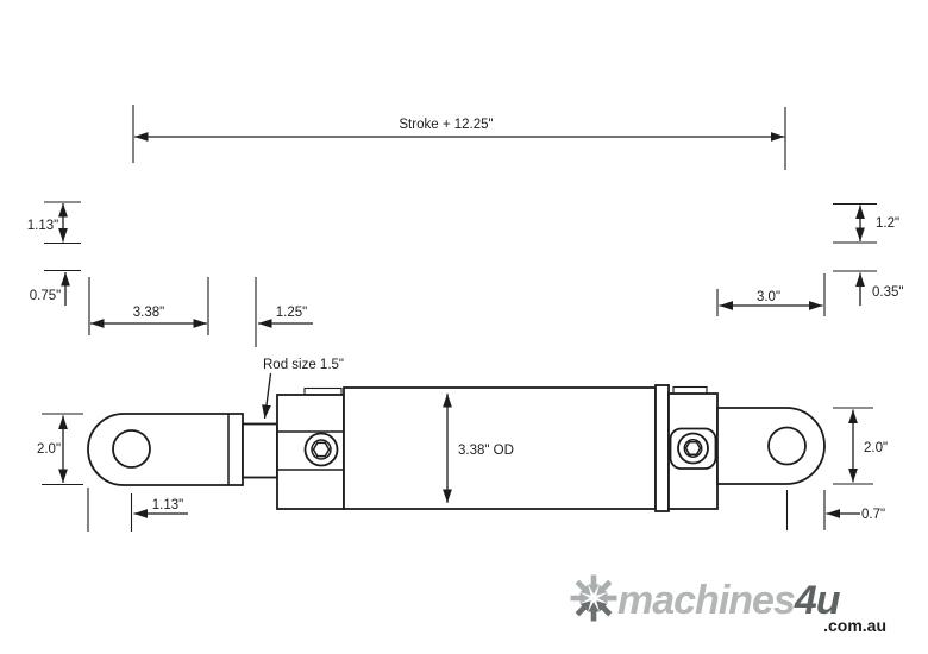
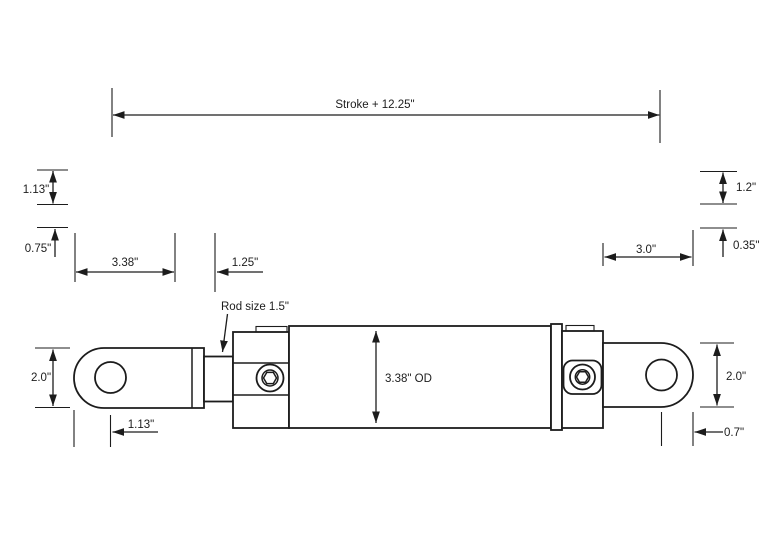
  Stroke + 12.25"
  1.13"
  0.75"
  3.38"
  1.25"
  1.2"
  0.35"
  3.0"
  Rod size 1.5"
  2.0"
  1.13"
  3.38" OD
  2.0"
  0.7"
- machines4u
- .com.au
